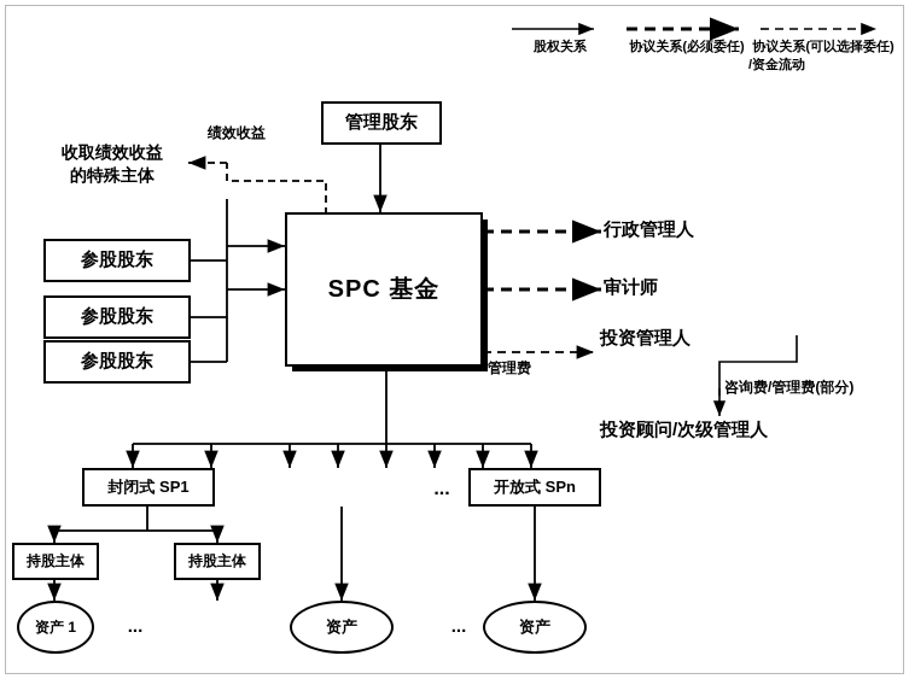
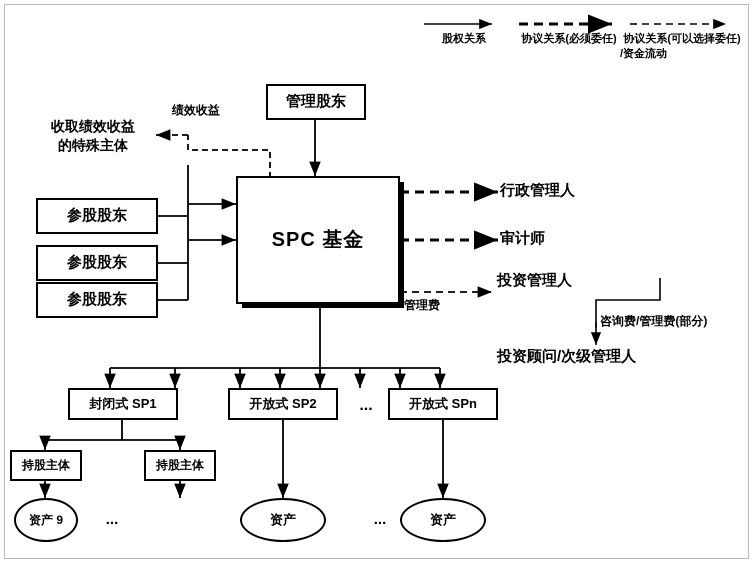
  股权关系
  协议关系(必须委任)
  协议关系(可以选择委任)
  /资金流动
  管理股东
  收取绩效收益
  的特殊主体
  绩效收益
  参股股东
  参股股东
  参股股东
  SPC 基金
  行政管理人
  审计师
  投资管理人
  投资顾问/次级管理人
  管理费
  咨询费/管理费(部分)
  封闭式 SP1
+ 开放式 SP2
  开放式 SPn
  ...
  持股主体
  持股主体
- 资产 1
+ 资产 9
  ...
  资产
  ...
  资产
